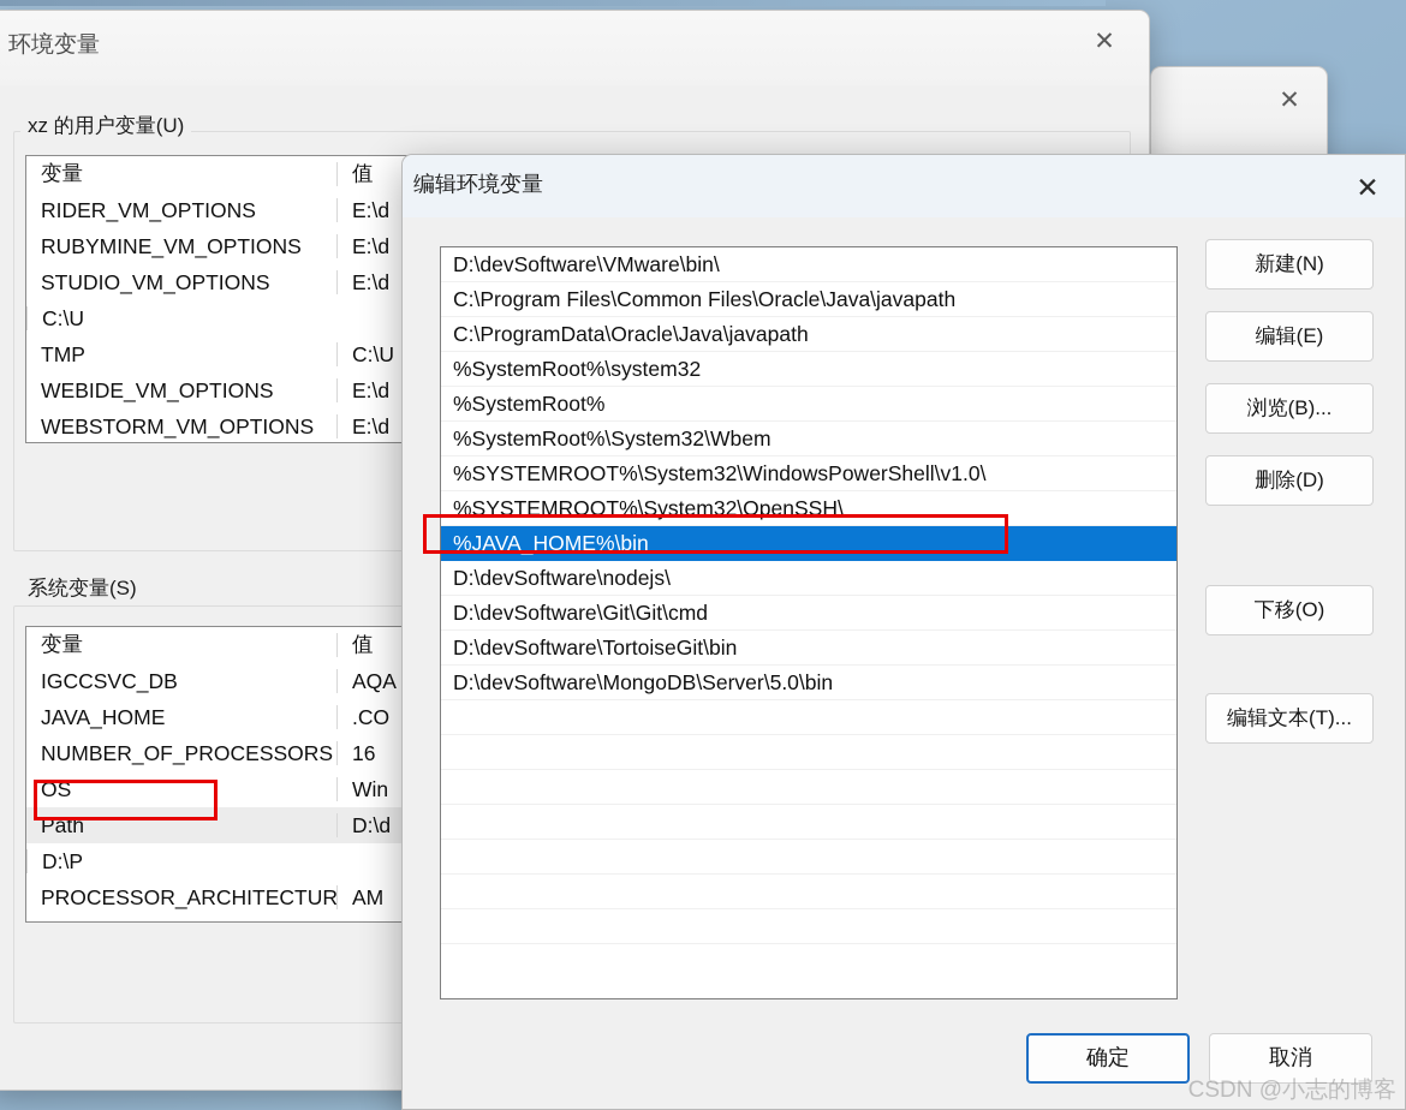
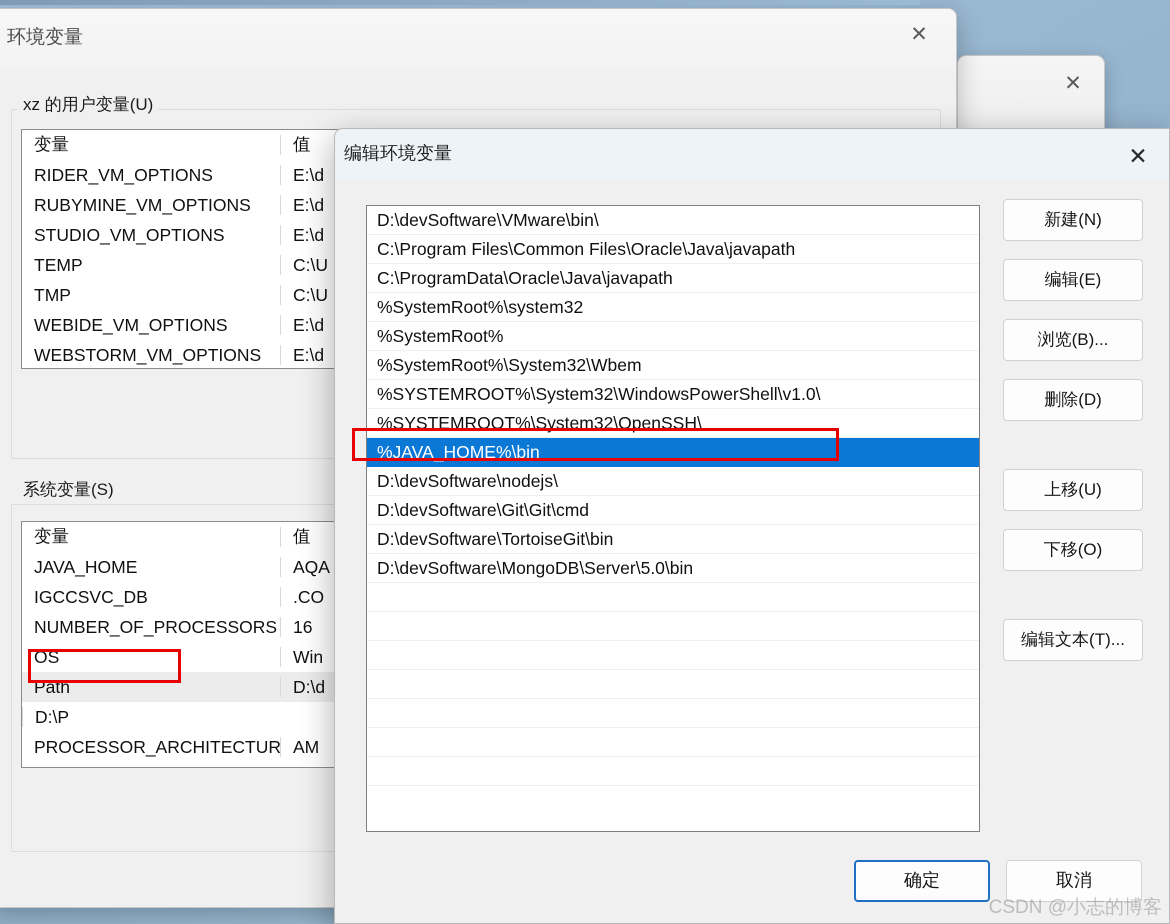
  ✕
  环境变量
  ✕
  xz 的用户变量(U)
  变量
  值
  RIDER_VM_OPTIONS
  E:\d
  RUBYMINE_VM_OPTIONS
  E:\d
  STUDIO_VM_OPTIONS
  E:\d
+ TEMP
  C:\U
  TMP
  C:\U
  WEBIDE_VM_OPTIONS
  E:\d
  WEBSTORM_VM_OPTIONS
  E:\d
  系统变量(S)
  变量
  值
- IGCCSVC_DB
+ JAVA_HOME
  AQA
- JAVA_HOME
+ IGCCSVC_DB
  .CO
  NUMBER_OF_PROCESSORS
  16
  OS
  Win
  Path
  D:\d
  D:\P
  PROCESSOR_ARCHITECTUR
  AM
  编辑环境变量
  ✕
  D:\devSoftware\VMware\bin\
  C:\Program Files\Common Files\Oracle\Java\javapath
  C:\ProgramData\Oracle\Java\javapath
  %SystemRoot%\system32
  %SystemRoot%
  %SystemRoot%\System32\Wbem
  %SYSTEMROOT%\System32\WindowsPowerShell\v1.0\
  %SYSTEMROOT%\System32\OpenSSH\
  %JAVA_HOME%\bin
  D:\devSoftware\nodejs\
  D:\devSoftware\Git\Git\cmd
  D:\devSoftware\TortoiseGit\bin
  D:\devSoftware\MongoDB\Server\5.0\bin
  新建(N)
  编辑(E)
  浏览(B)...
  删除(D)
+ 上移(U)
  下移(O)
  编辑文本(T)...
  确定
  取消
  CSDN @小志的博客
